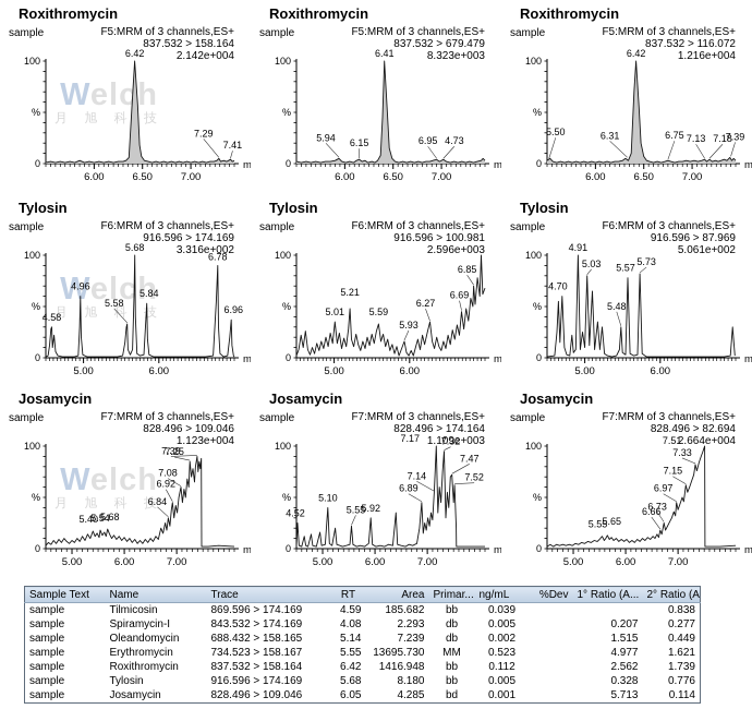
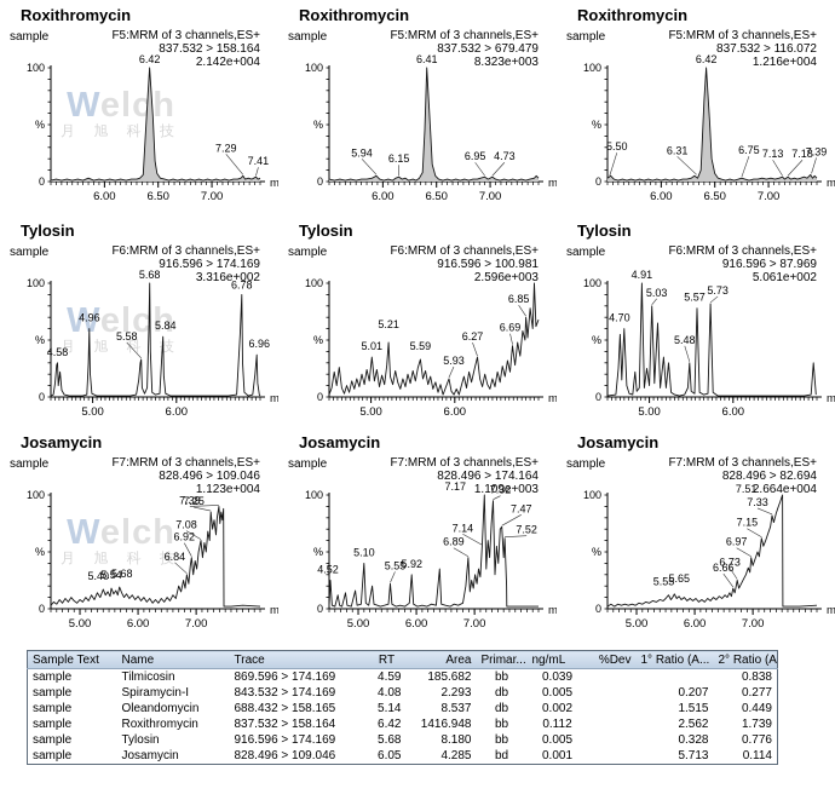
  Roxithromycin
  sample
  F5:MRM of 3 channels,ES+
  837.532 > 158.164
  2.142e+004
  Welch
  月 旭 科 技
  100
  %
  0
  6.00
  6.50
  7.00
  6.42
  7.29
  7.41
  Roxithromycin
  sample
  F5:MRM of 3 channels,ES+
  837.532 > 679.479
  8.323e+003
  100
  %
  0
  6.00
  6.50
  7.00
  6.41
  5.94
  6.15
  6.95
  4.73
  Roxithromycin
  sample
  F5:MRM of 3 channels,ES+
  837.532 > 116.072
  1.216e+004
  100
  %
  0
  6.00
  6.50
  7.00
  6.42
  5.50
  6.31
  6.75
  7.13
  7.18
  7.39
  Tylosin
  sample
  F6:MRM of 3 channels,ES+
  916.596 > 174.169
  3.316e+002
  Welch
  月 旭 科 技
  100
  %
  0
  5.00
  6.00
  4.58
  4.96
  5.58
  5.68
  5.84
  6.78
  6.96
  Tylosin
  sample
  F6:MRM of 3 channels,ES+
  916.596 > 100.981
  2.596e+003
  100
  %
  0
  5.00
  6.00
  5.01
  5.21
  5.59
  5.93
  6.27
  6.69
  6.85
  Tylosin
  sample
  F6:MRM of 3 channels,ES+
  916.596 > 87.969
  5.061e+002
  100
  %
  0
  5.00
  6.00
  4.70
  4.91
  5.03
  5.48
  5.57
  5.73
  Josamycin
  sample
  F7:MRM of 3 channels,ES+
  828.496 > 109.046
  1.123e+004
  Welch
  月 旭 科 技
  100
  %
  0
  5.00
  6.00
  7.00
  5.40
  5.54
  5.68
  6.84
  6.92
  7.08
  7.25
  7.39
  Josamycin
  sample
  F7:MRM of 3 channels,ES+
  828.496 > 174.164
  1.109e+003
  100
  %
  0
  5.00
  6.00
  7.00
  4.52
  5.10
  5.55
  5.92
  6.89
  7.14
  7.17
  7.32
  7.47
  7.52
  Josamycin
  sample
  F7:MRM of 3 channels,ES+
  828.496 > 82.694
  2.664e+004
  100
  %
  0
  5.00
  6.00
  7.00
  5.55
  5.65
  6.66
  6.73
  6.97
  7.15
  7.33
  7.51
  Sample Text	Name	Trace	RT	Area	Primar...	ng/mL	%Dev	1° Ratio (A...	2° Ratio (A
  sample	Tilmicosin	869.596 > 174.169	4.59	185.682	bb	0.039			0.838
  sample	Spiramycin-I	843.532 > 174.169	4.08	2.293	db	0.005		0.207	0.277
- sample	Oleandomycin	688.432 > 158.165	5.14	7.239	db	0.002		1.515	0.449
+ sample	Oleandomycin	688.432 > 158.165	5.14	8.537	db	0.002		1.515	0.449
- sample	Erythromycin	734.523 > 158.167	5.55	13695.730	MM	0.523		4.977	1.621
  sample	Roxithromycin	837.532 > 158.164	6.42	1416.948	bb	0.112		2.562	1.739
  sample	Tylosin	916.596 > 174.169	5.68	8.180	bb	0.005		0.328	0.776
  sample	Josamycin	828.496 > 109.046	6.05	4.285	bd	0.001		5.713	0.114
